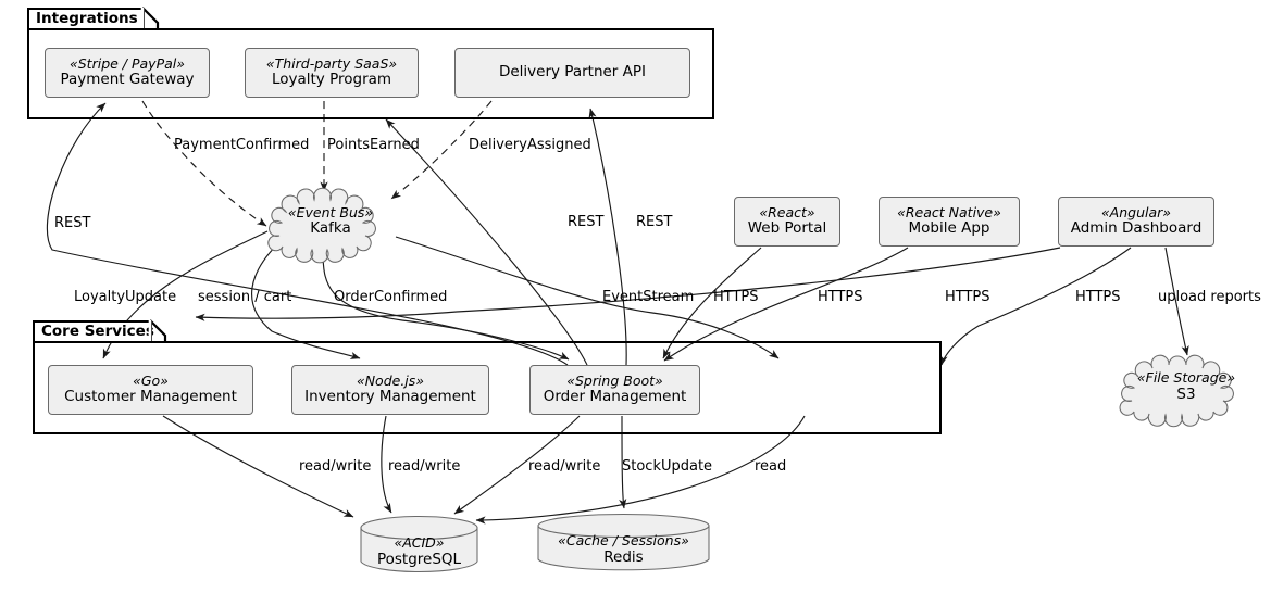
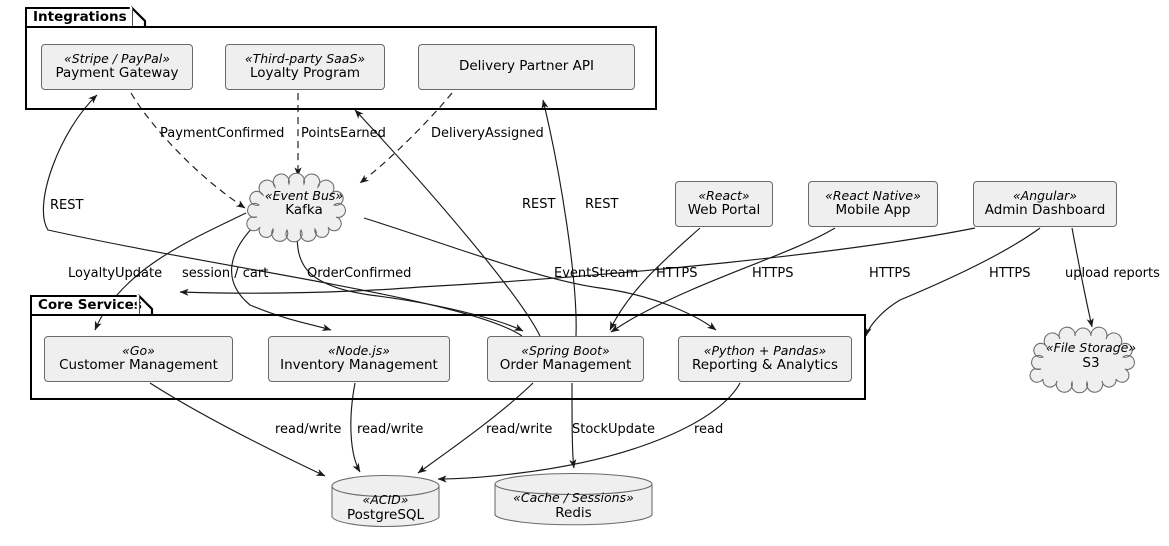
  Integrations
  «Stripe / PayPal»
  Payment Gateway
  «Third-party SaaS»
  Loyalty Program
  Delivery Partner API
  Core Service
  «Go»
  Customer Management
  «Node.js»
  Inventory Management
  «Spring Boot»
  Order Management
+ «Python + Pandas»
+ Reporting & Analytics
  «React»
  Web Portal
  «React Native»
  Mobile App
  «Angular»
  Admin Dashboard
  «Event Bus»
  Kafka
  «File Storage»
  S3
  «ACID»
  PostgreSQL
  «Cache / Sessions»
  Redis
  REST
  PaymentConfirmed
  PointsEarned
  DeliveryAssigned
  REST
  REST
  LoyaltyUpdate
  session / cart
  OrderConfirmed
  EventStream
  HTTPS
  HTTPS
  HTTPS
  HTTPS
  upload reports
  read/write
  read/write
  read/write
  StockUpdate
  read
